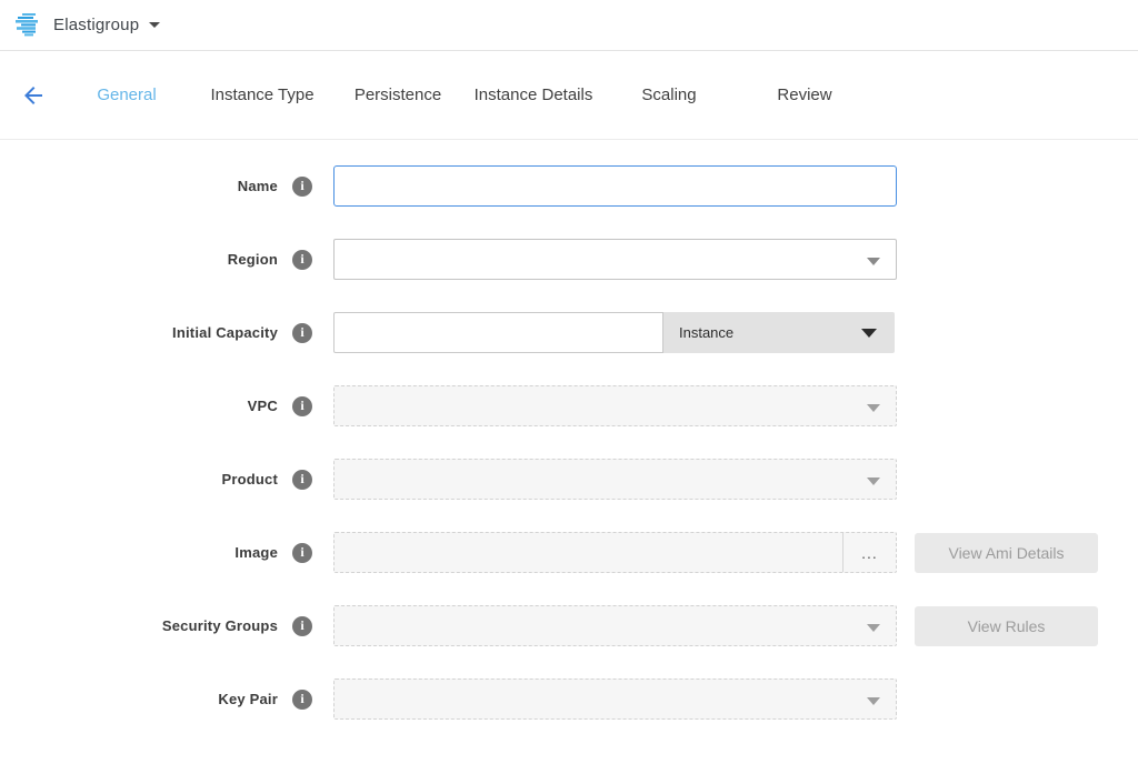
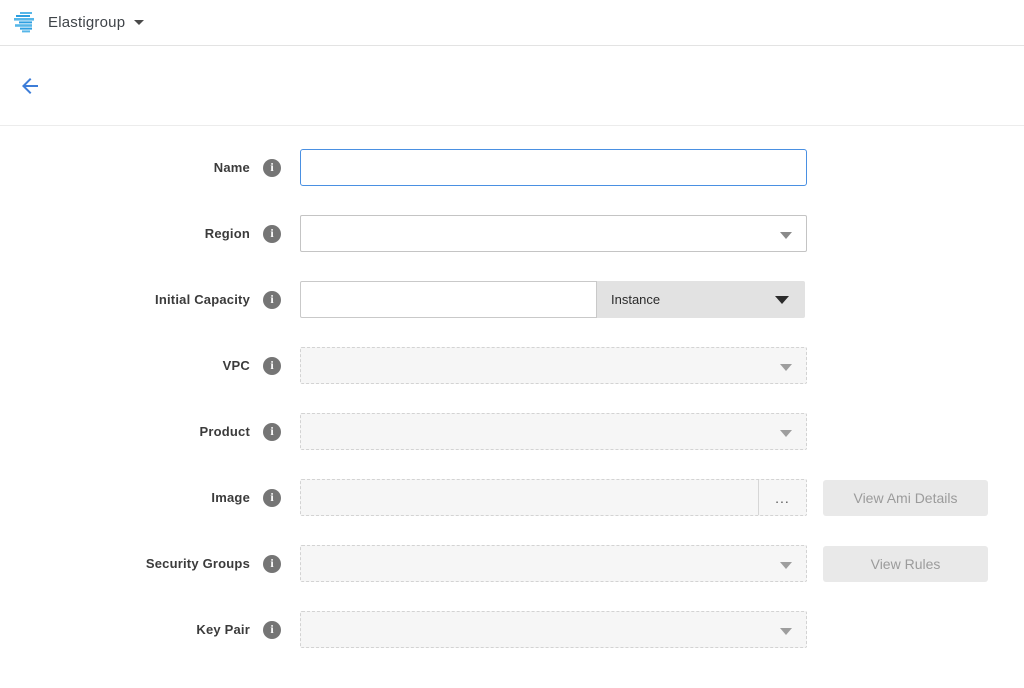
  Elastigroup
- General
- Instance Type
- Persistence
- Instance Details
- Scaling
- Review
  Name
  i
  Region
  i
  Initial Capacity
  i
  Instance
  VPC
  i
  Product
  i
  Image
  i
  ...
  View Ami Details
  Security Groups
  i
  View Rules
  Key Pair
  i
